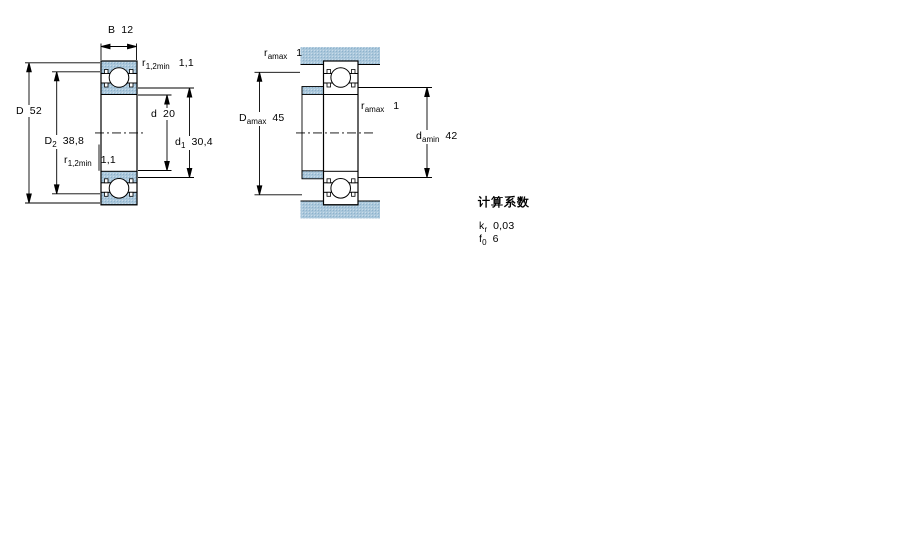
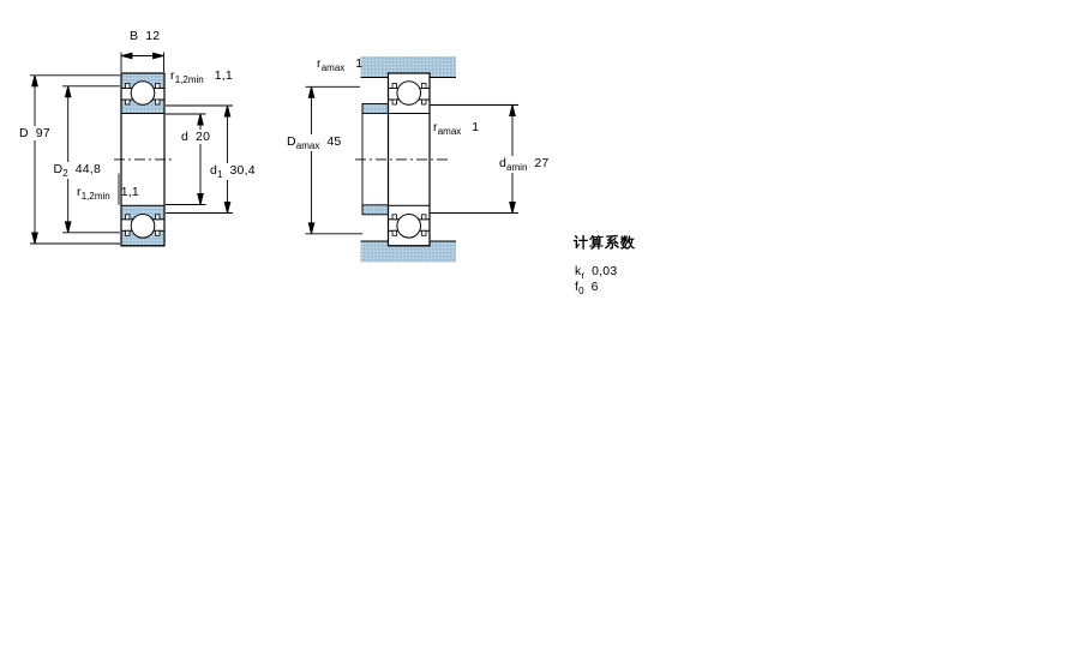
  B 12
  r1,2min 1,1
- D 52
+ D 97
- D2 38,8
+ D2 44,8
  r1,2min 1,1
  d 20
  d1 30,4
  ramax 1
  Damax 45
  ramax 1
- damin 42
+ damin 27
  计算系数
  kr 0,03
  f0 6
